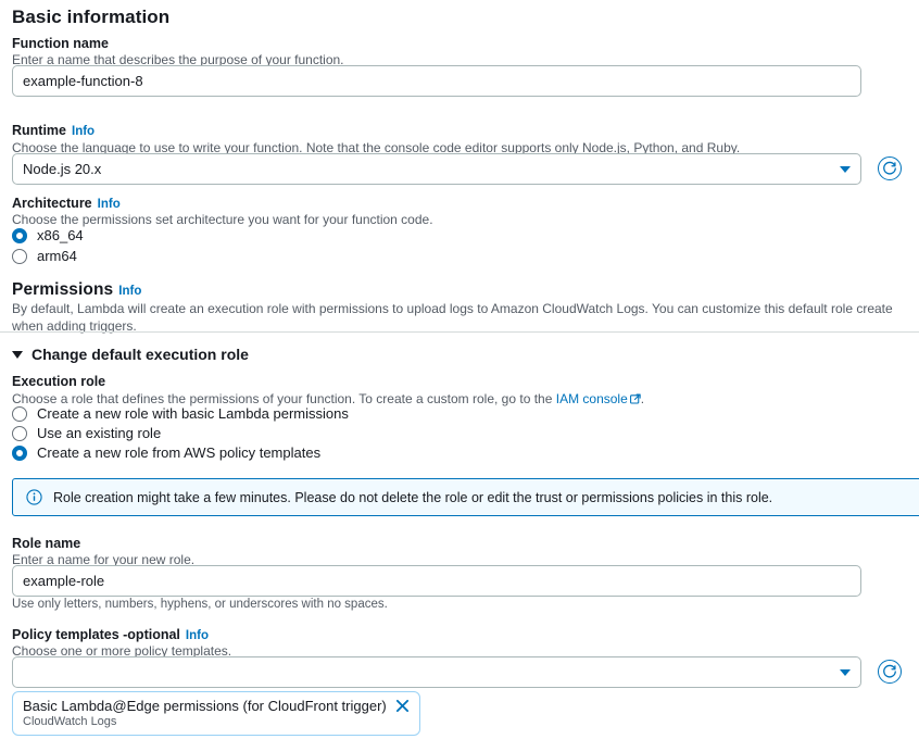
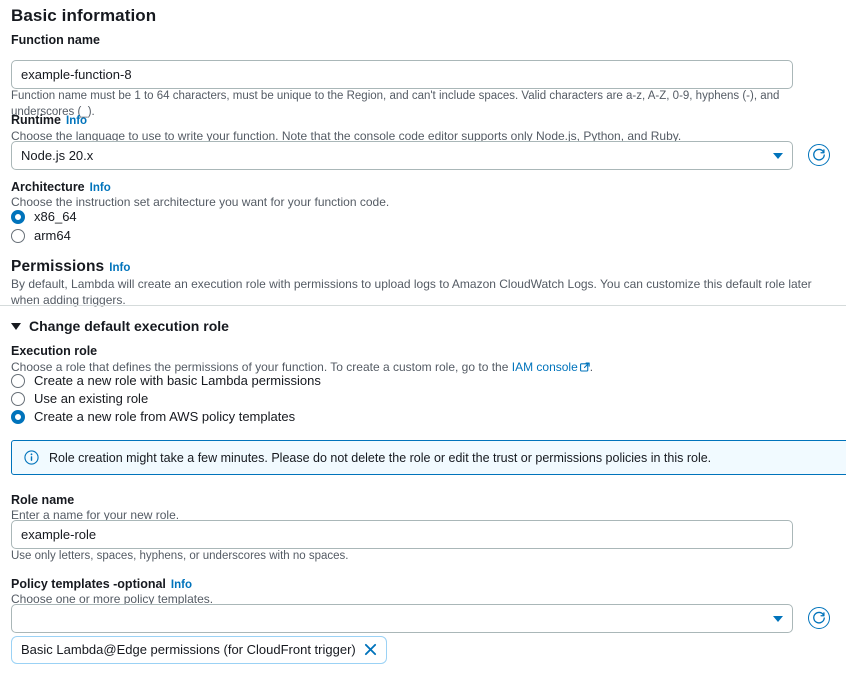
  Basic information
  Function name
- Enter a name that describes the purpose of your function.
  example-function-8
+ Function name must be 1 to 64 characters, must be unique to the Region, and can't include spaces. Valid characters are a-z, A-Z, 0-9, hyphens (-), and underscores (_).
  Runtime
  Info
  Choose the language to use to write your function. Note that the console code editor supports only Node.js, Python, and Ruby.
  Node.js 20.x
  Architecture
  Info
- Choose the permissions set architecture you want for your function code.
+ Choose the instruction set architecture you want for your function code.
  x86_64
  arm64
  Permissions
  Info
- By default, Lambda will create an execution role with permissions to upload logs to Amazon CloudWatch Logs. You can customize this default role create when adding triggers.
+ By default, Lambda will create an execution role with permissions to upload logs to Amazon CloudWatch Logs. You can customize this default role later when adding triggers.
  Change default execution role
  Execution role
  Choose a role that defines the permissions of your function. To create a custom role, go to the IAM console .
  Create a new role with basic Lambda permissions
  Use an existing role
  Create a new role from AWS policy templates
  Role creation might take a few minutes. Please do not delete the role or edit the trust or permissions policies in this role.
  Role name
  Enter a name for your new role.
  example-role
- Use only letters, numbers, hyphens, or underscores with no spaces.
+ Use only letters, spaces, hyphens, or underscores with no spaces.
  Policy templates -
  optional
  Info
  Choose one or more policy templates.
  Basic Lambda@Edge permissions (for CloudFront trigger)
- CloudWatch Logs
